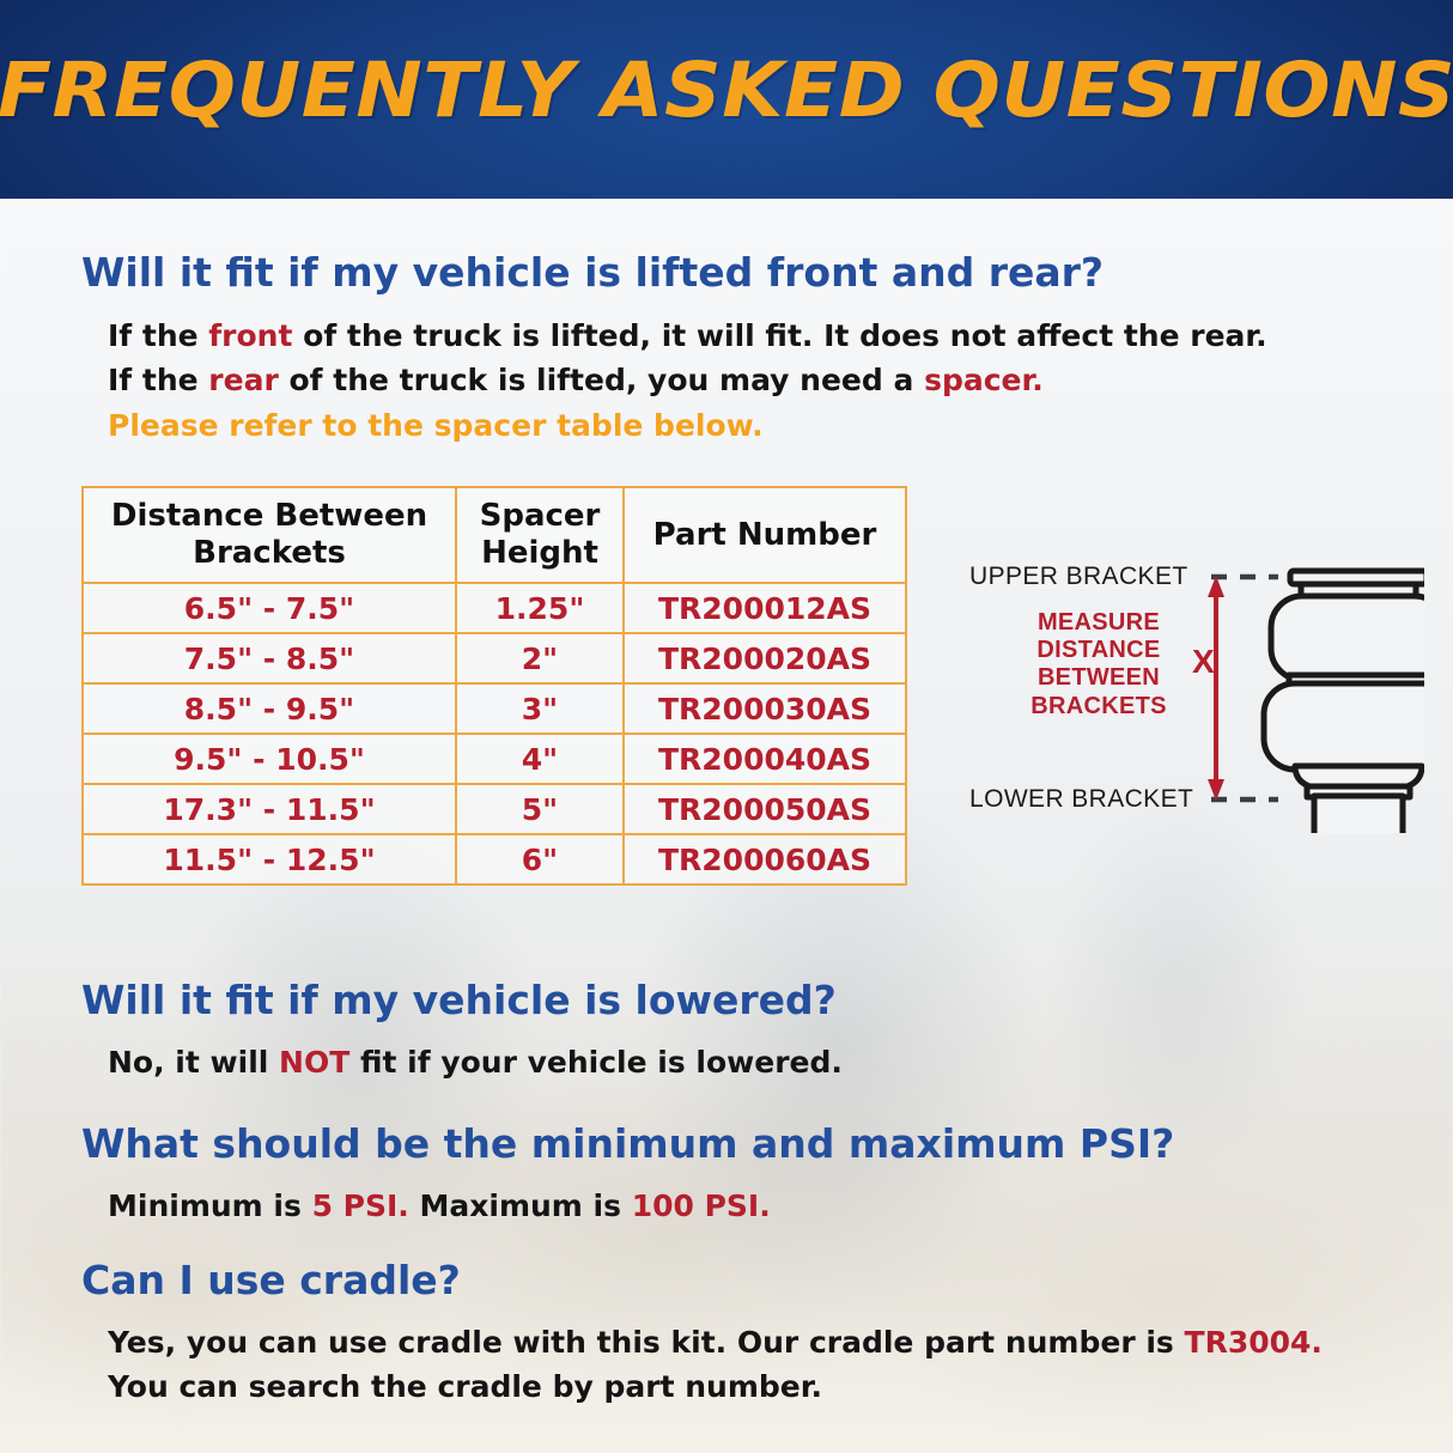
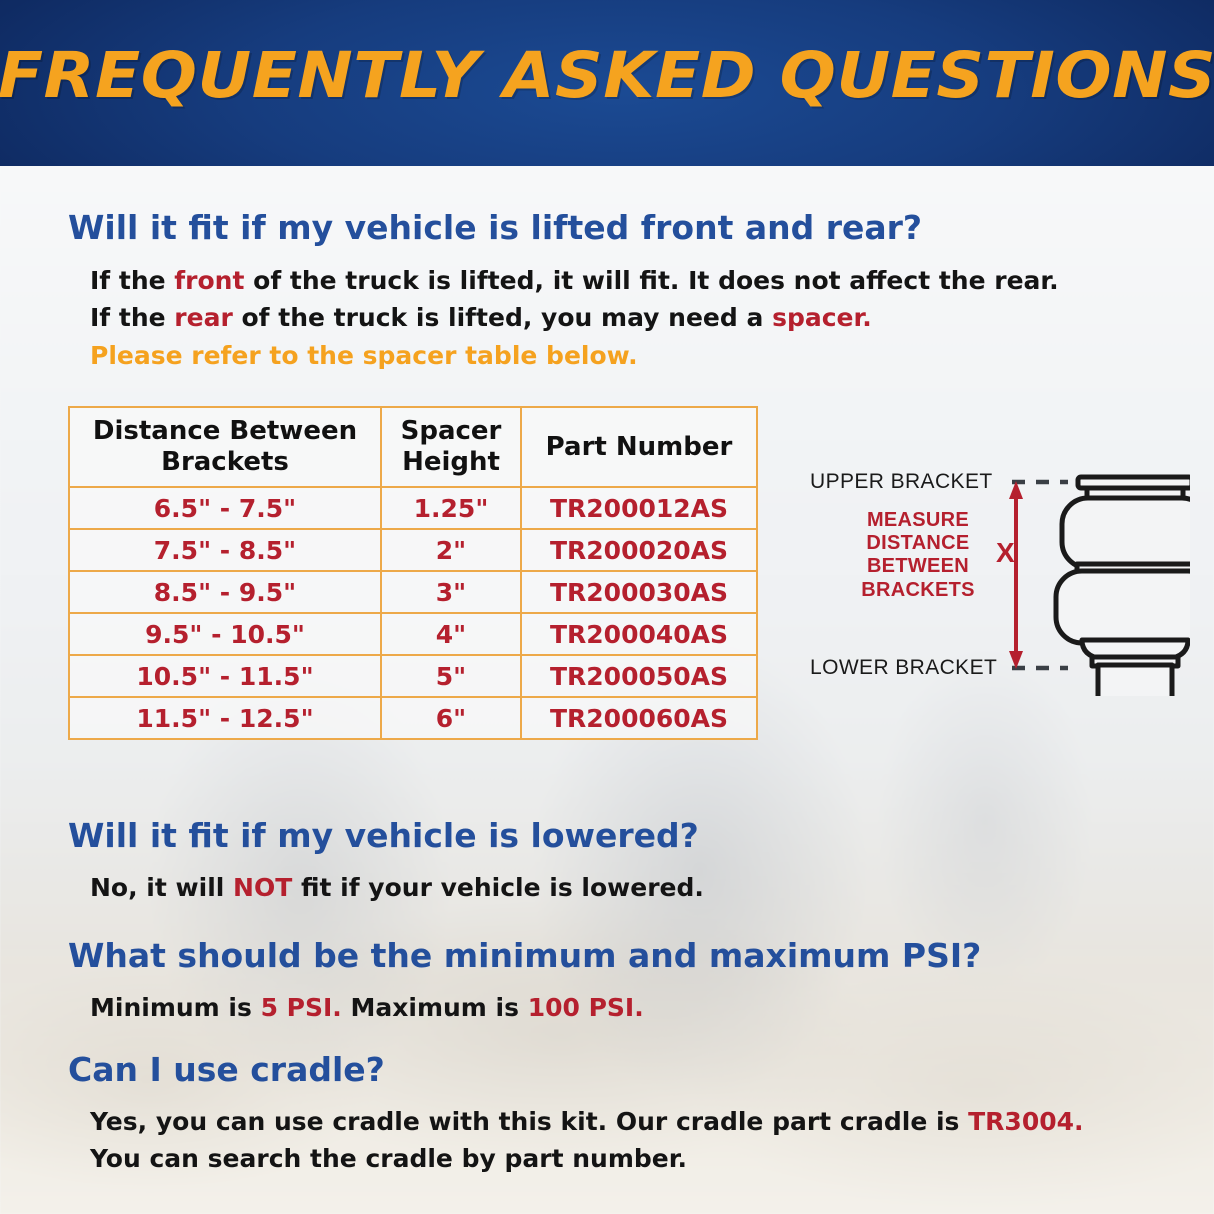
  FREQUENTLY ASKED QUESTIONS
  Will it fit if my vehicle is lifted front and rear?
  If the front of the truck is lifted, it will fit. It does not affect the rear.
  If the rear of the truck is lifted, you may need a spacer.
  Please refer to the spacer table below.
  Distance Between Brackets	Spacer Height	Part Number
  6.5" - 7.5"	1.25"	TR200012AS
  7.5" - 8.5"	2"	TR200020AS
  8.5" - 9.5"	3"	TR200030AS
  9.5" - 10.5"	4"	TR200040AS
- 17.3" - 11.5"	5"	TR200050AS
+ 10.5" - 11.5"	5"	TR200050AS
  11.5" - 12.5"	6"	TR200060AS
  UPPER BRACKET
  LOWER BRACKET
  MEASURE DISTANCE BETWEEN BRACKETS
  X
  Will it fit if my vehicle is lowered?
  No, it will NOT fit if your vehicle is lowered.
  What should be the minimum and maximum PSI?
  Minimum is 5 PSI. Maximum is 100 PSI.
  Can I use cradle?
- Yes, you can use cradle with this kit. Our cradle part number is TR3004.
+ Yes, you can use cradle with this kit. Our cradle part cradle is TR3004.
  You can search the cradle by part number.
